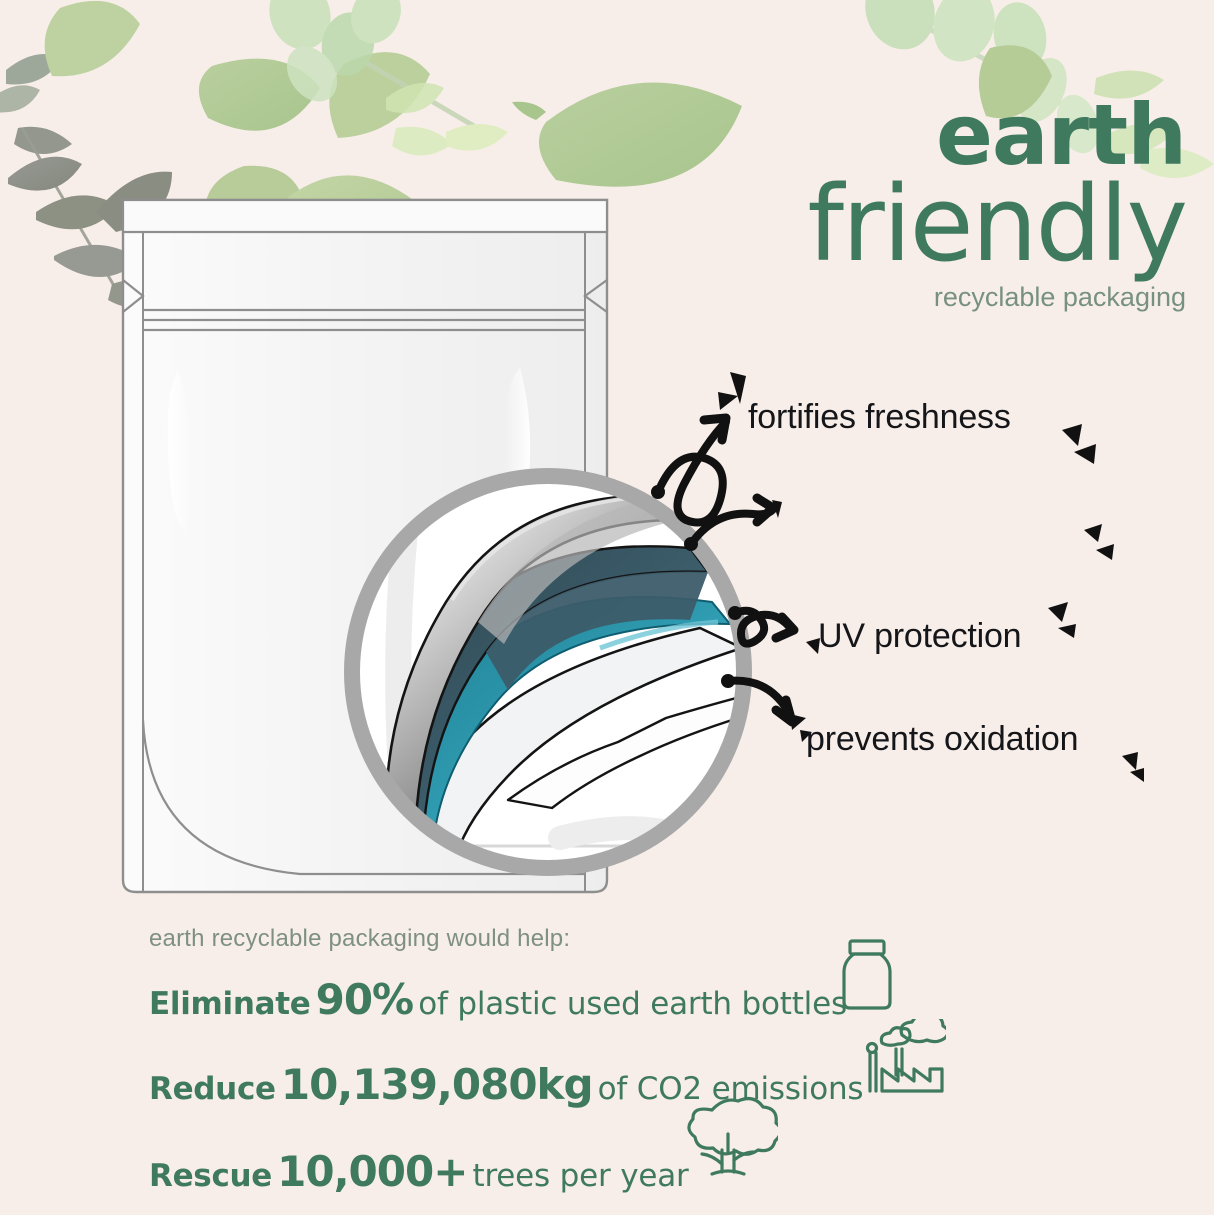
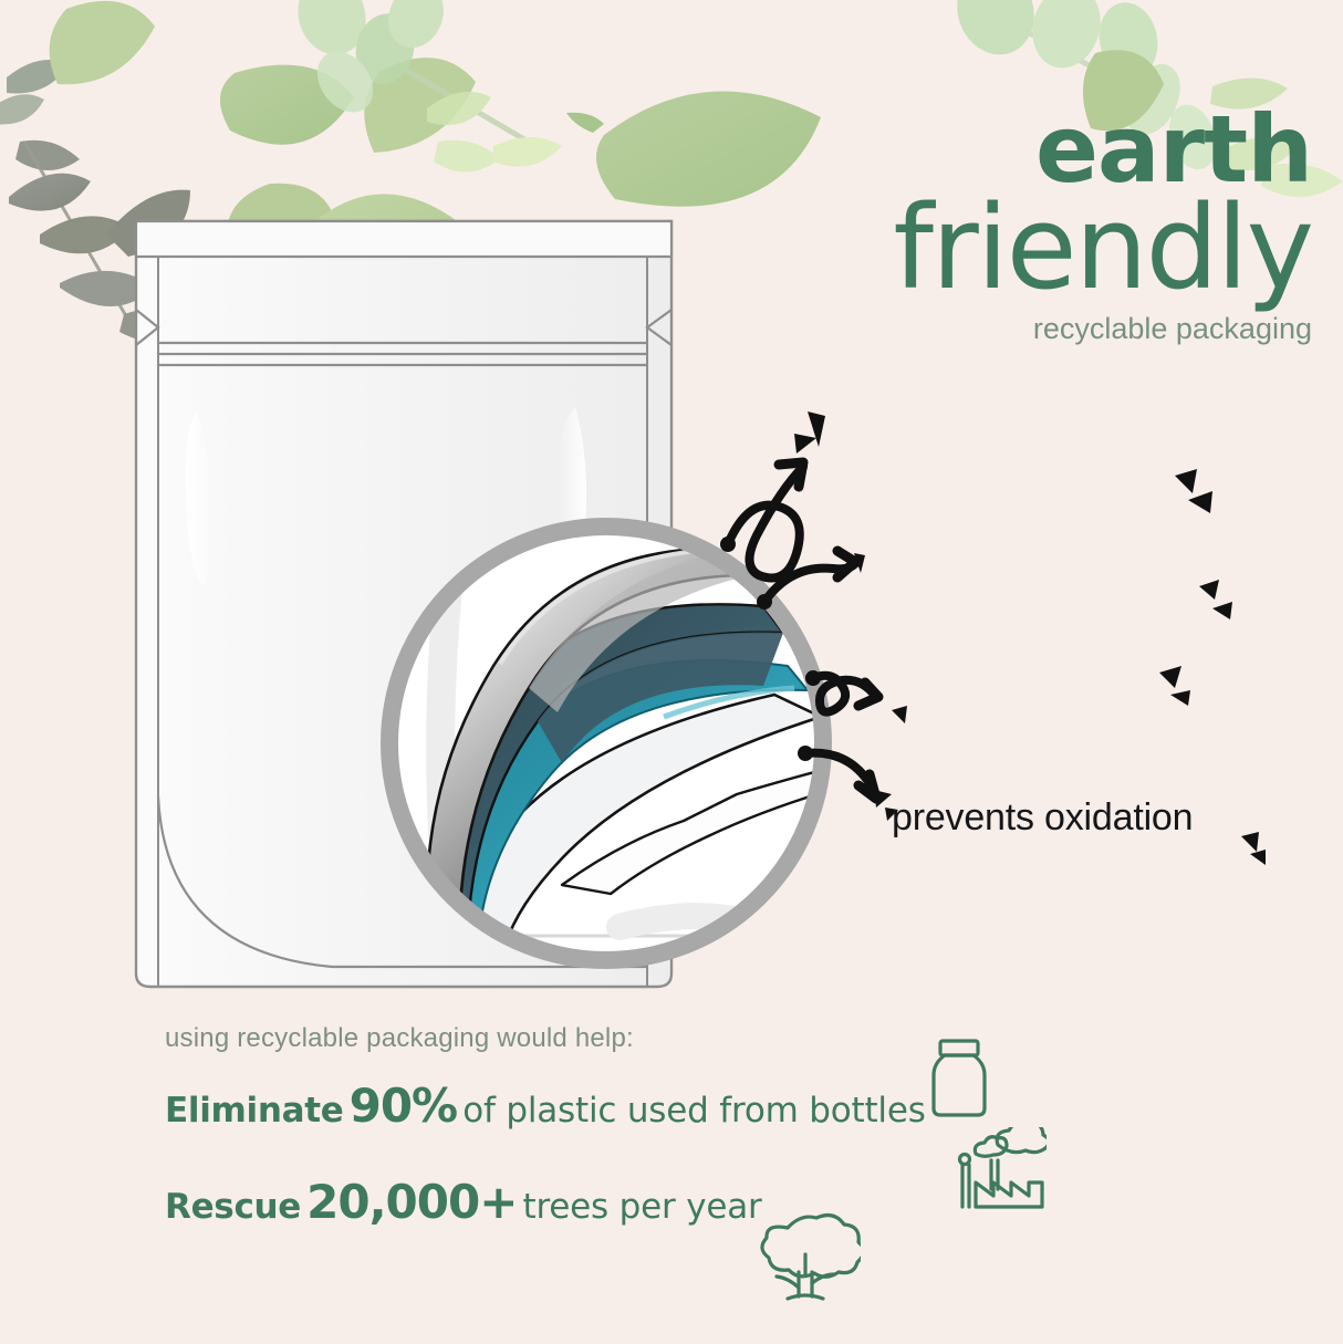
  earth
  friendly
  recyclable packaging
- fortifies freshness
- UV protection
  prevents oxidation
- earth recyclable packaging would help:
+ using recyclable packaging would help:
- Eliminate 90% of plastic used earth bottles
+ Eliminate 90% of plastic used from bottles
- Reduce 10,139,080kg of CO2 emissions
- Rescue 10,000+ trees per year
+ Rescue 20,000+ trees per year
